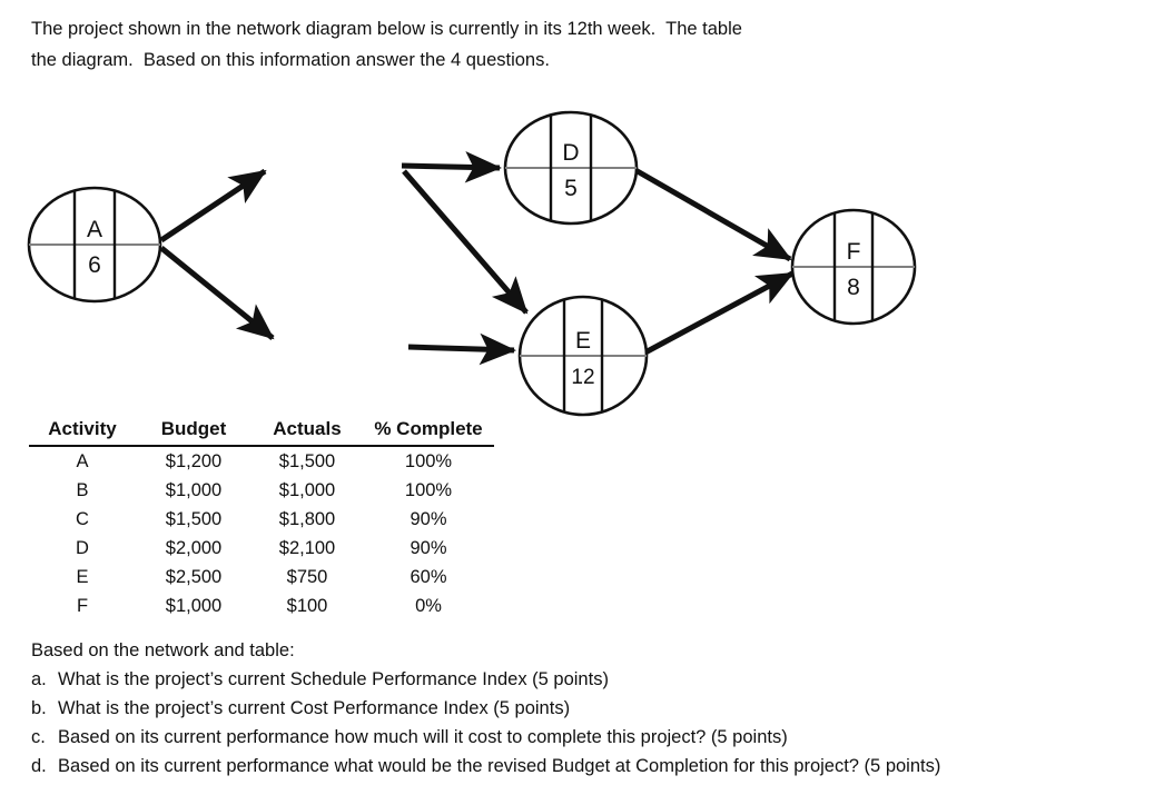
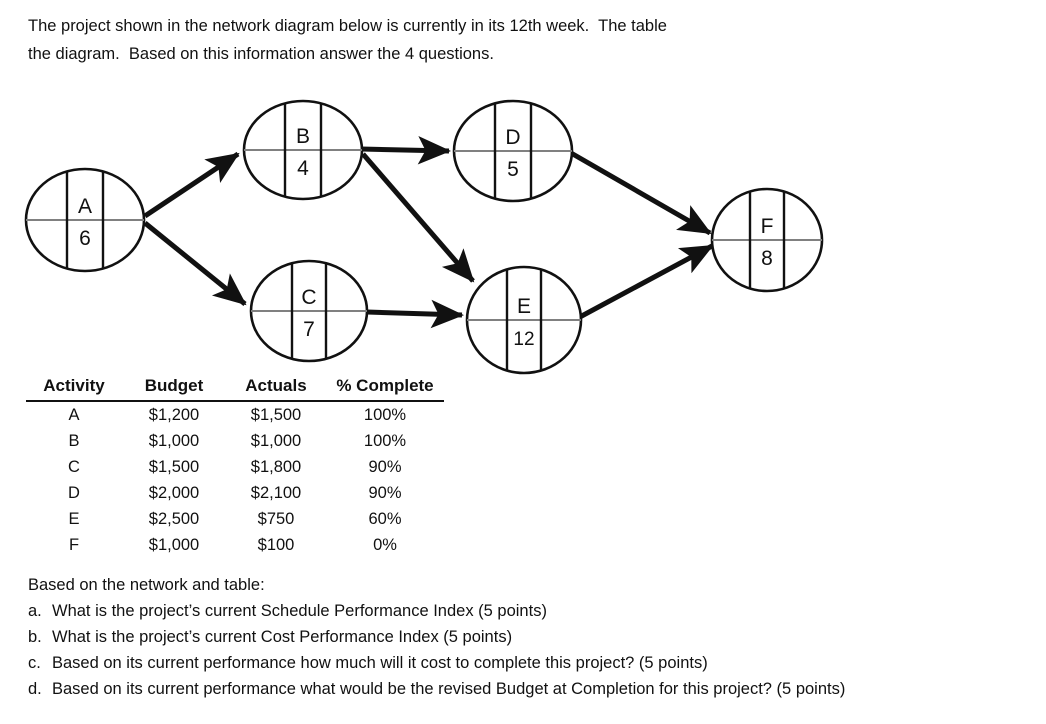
  The project shown in the network diagram below is currently in its 12th week. The table
  the diagram. Based on this information answer the 4 questions.
  A
  6
+ B
+ 4
+ C
+ 7
  D
  5
  E
  12
  F
  8
  Activity	Budget	Actuals	% Complete
  A	$1,200	$1,500	100%
  B	$1,000	$1,000	100%
  C	$1,500	$1,800	90%
  D	$2,000	$2,100	90%
  E	$2,500	$750	60%
  F	$1,000	$100	0%
  Based on the network and table:
  a. What is the project’s current Schedule Performance Index (5 points)
  b. What is the project’s current Cost Performance Index (5 points)
  c. Based on its current performance how much will it cost to complete this project? (5 points)
  d. Based on its current performance what would be the revised Budget at Completion for this project? (5 points)
